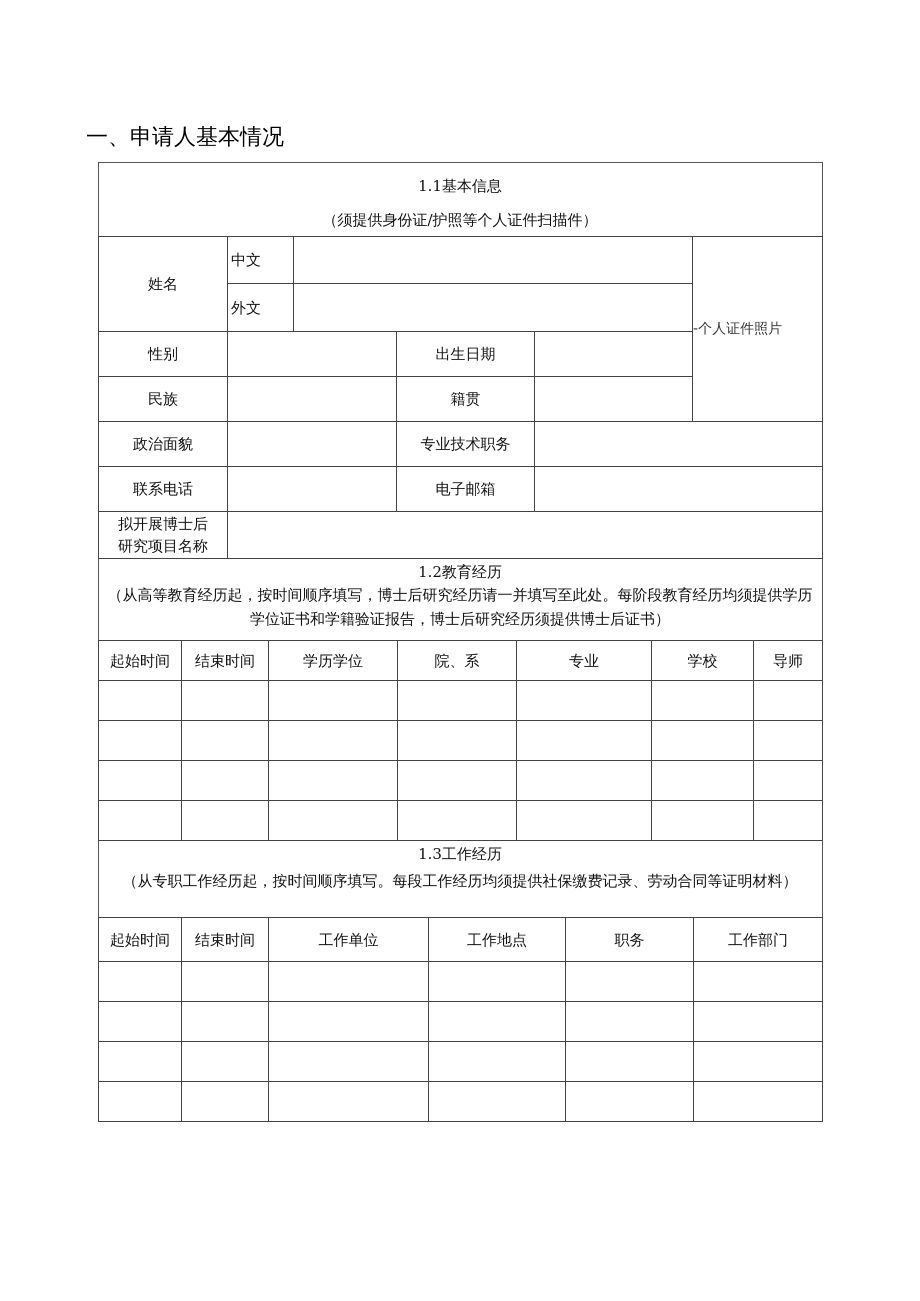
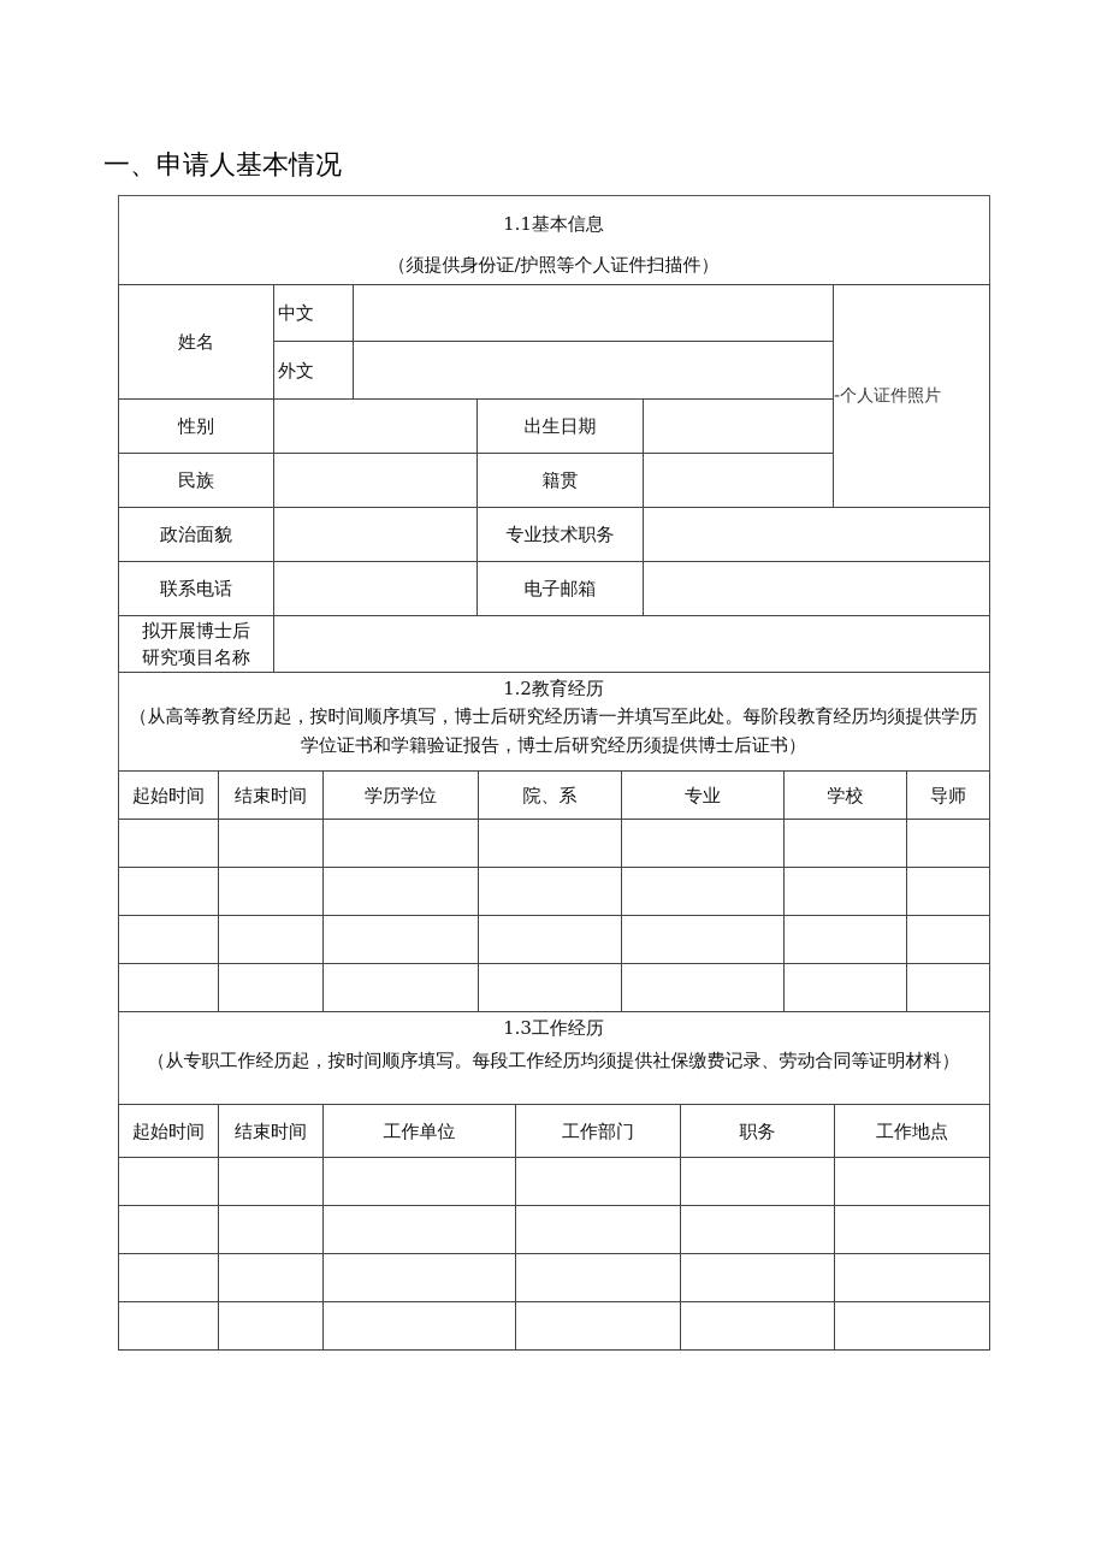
  一、申请人基本情况
  1.1基本信息
  （须提供身份证/护照等个人证件扫描件）
  姓名
  中文
  外文
  -
  个人证件照片
  性别
  出生日期
  民族
  籍贯
  政治面貌
  专业技术职务
  联系电话
  电子邮箱
  拟开展博士后
  研究项目名称
  1.2教育经历
  （从高等教育经历起，按时间顺序填写，博士后研究经历请一并填写至此处。每阶段教育经历均须提供学历学位证书和学籍验证报告，博士后研究经历须提供博士后证书）
  起始时间
  结束时间
  学历学位
  院、系
  专业
  学校
  导师
  1.3工作经历
  （从专职工作经历起，按时间顺序填写。每段工作经历均须提供社保缴费记录、劳动合同等证明材料）
  起始时间
  结束时间
  工作单位
- 工作地点
+ 工作部门
  职务
- 工作部门
+ 工作地点
